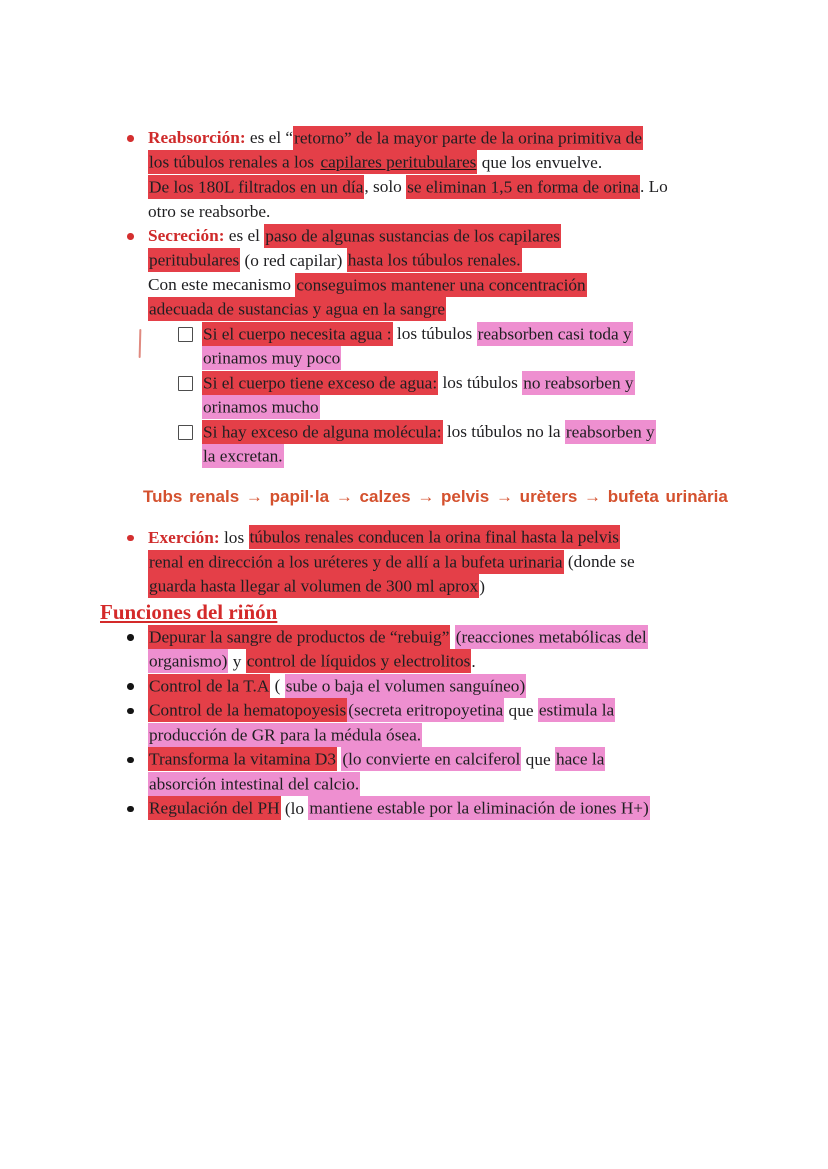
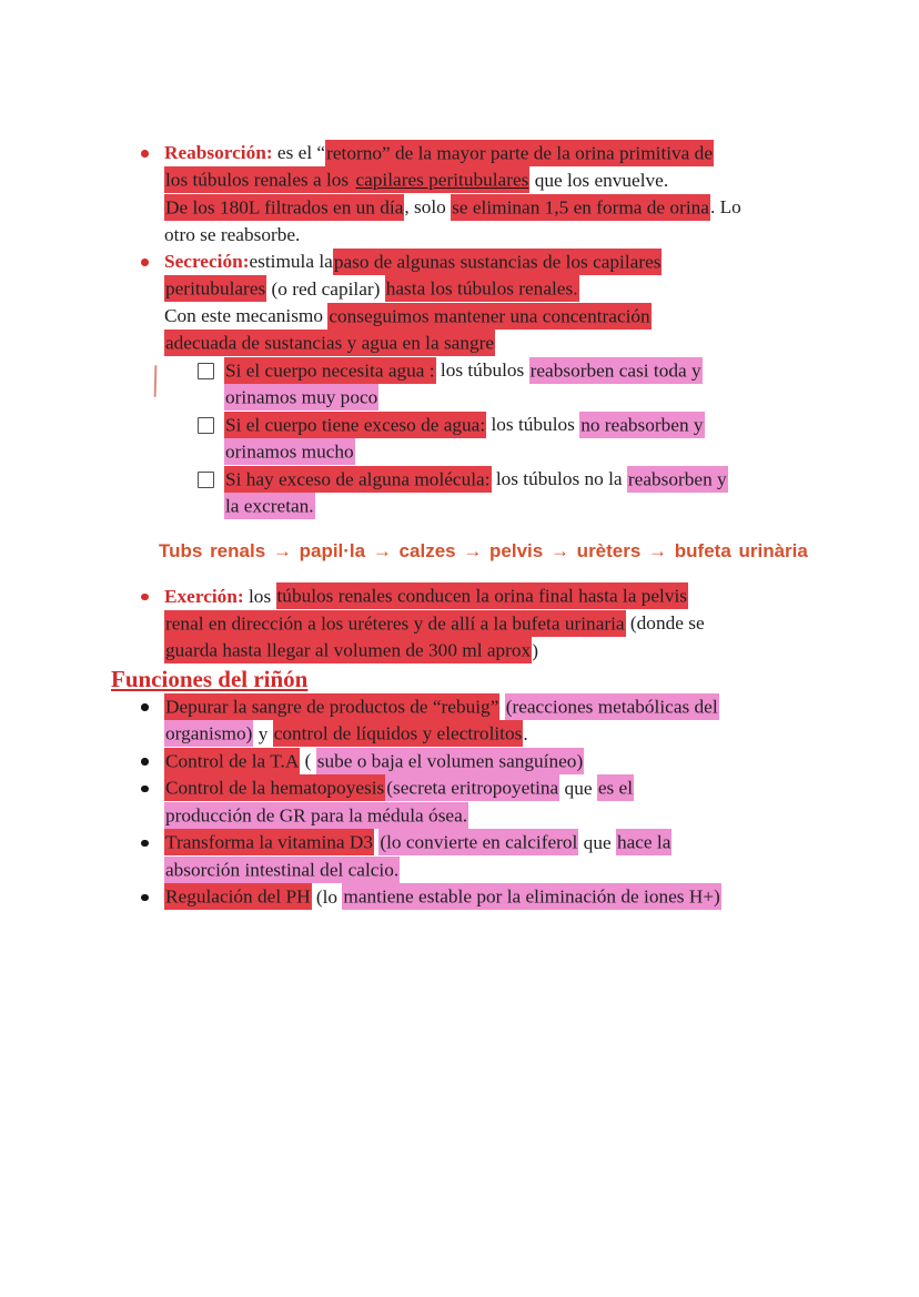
  Reabsorción: es el “retorno” de la mayor parte de la orina primitiva de
  los túbulos renales a los capilares peritubulares que los envuelve.
  De los 180L filtrados en un día, solo se eliminan 1,5 en forma de orina. Lo
  otro se reabsorbe.
- Secreción: es el paso de algunas sustancias de los capilares
+ Secreción:estimula lapaso de algunas sustancias de los capilares
  peritubulares (o red capilar) hasta los túbulos renales.
  Con este mecanismo conseguimos mantener una concentración
  adecuada de sustancias y agua en la sangre
  Si el cuerpo necesita agua : los túbulos reabsorben casi toda y
  orinamos muy poco
  Si el cuerpo tiene exceso de agua: los túbulos no reabsorben y
  orinamos mucho
  Si hay exceso de alguna molécula: los túbulos no la reabsorben y
  la excretan.
  Tubs renals → papil·la → calzes → pelvis → urèters → bufeta urinària
  Exerción: los túbulos renales conducen la orina final hasta la pelvis
  renal en dirección a los uréteres y de allí a la bufeta urinaria (donde se
  guarda hasta llegar al volumen de 300 ml aprox)
  Funciones del riñón
  Depurar la sangre de productos de “rebuig” (reacciones metabólicas del
  organismo) y control de líquidos y electrolitos.
  Control de la T.A ( sube o baja el volumen sanguíneo)
- Control de la hematopoyesis(secreta eritropoyetina que estimula la
+ Control de la hematopoyesis(secreta eritropoyetina que es el
  producción de GR para la médula ósea.
  Transforma la vitamina D3 (lo convierte en calciferol que hace la
  absorción intestinal del calcio.
  Regulación del PH (lo mantiene estable por la eliminación de iones H+)
